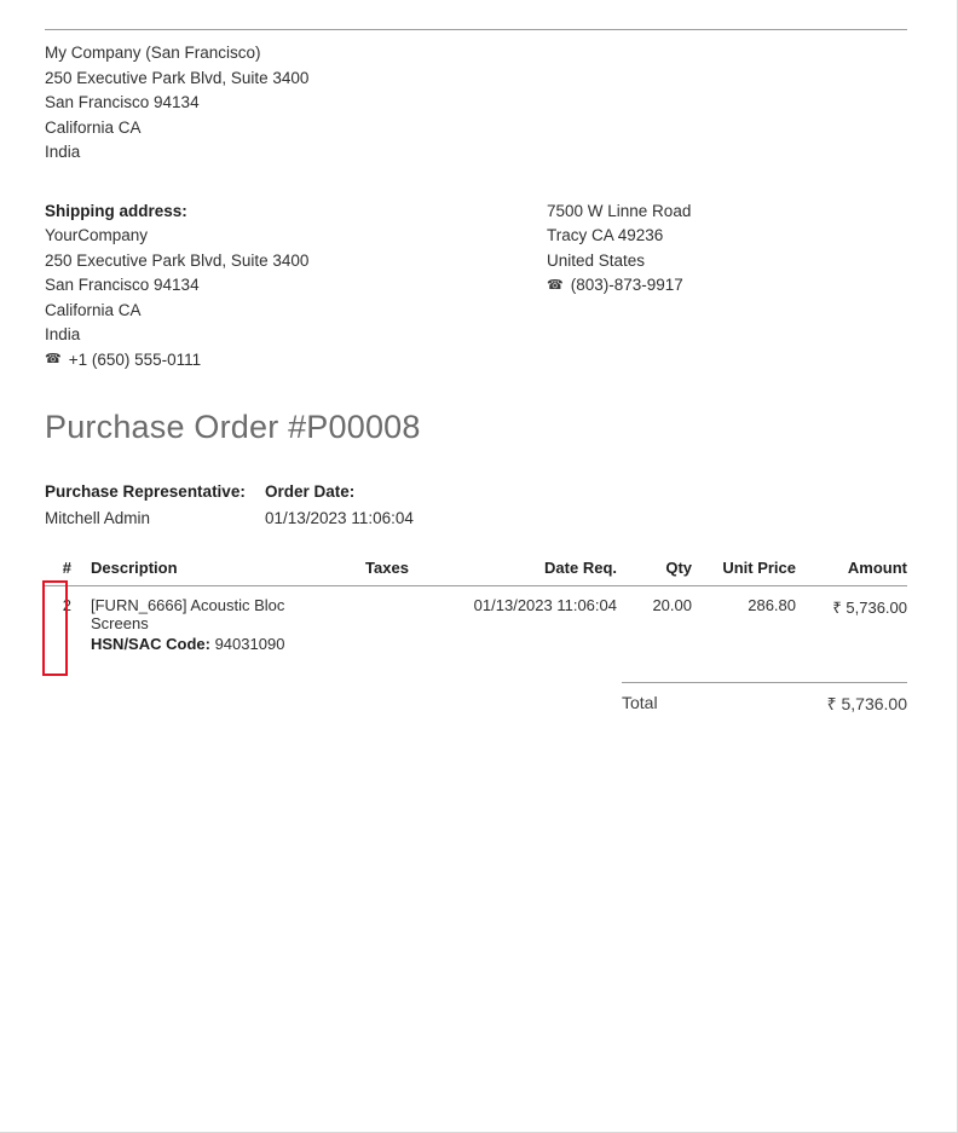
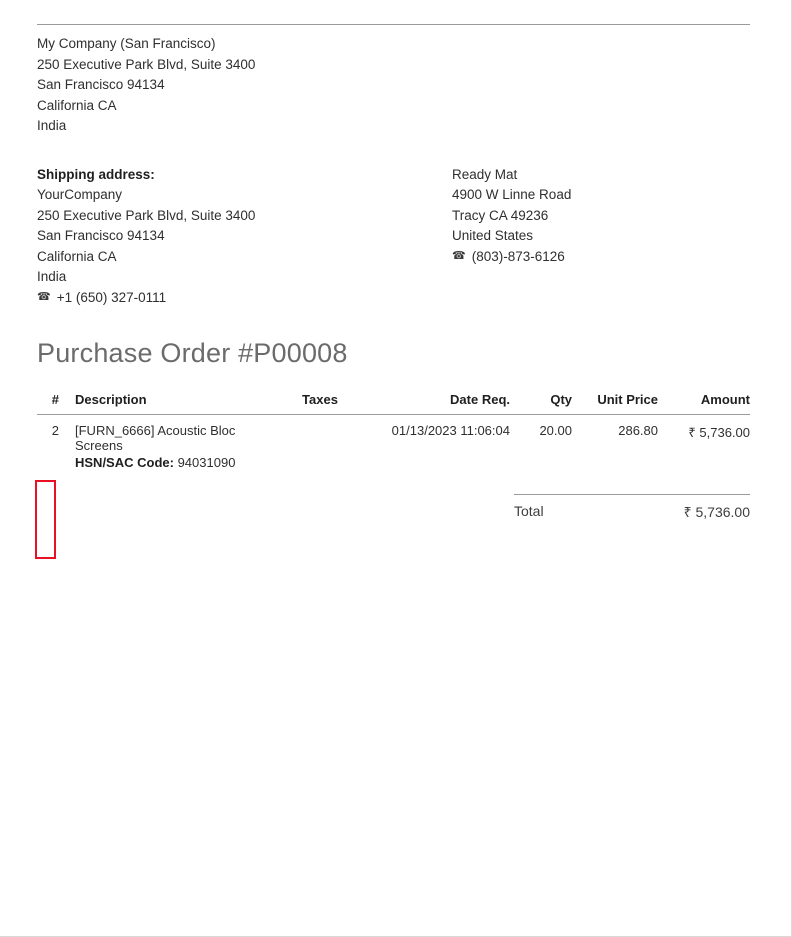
  My Company (San Francisco)
  250 Executive Park Blvd, Suite 3400
  San Francisco 94134
  California CA
  India
  Shipping address:
  YourCompany
  250 Executive Park Blvd, Suite 3400
  San Francisco 94134
  California CA
  India
  ☎
- +1 (650) 555-0111
+ +1 (650) 327-0111
+ Ready Mat
- 7500 W Linne Road
+ 4900 W Linne Road
  Tracy CA 49236
  United States
  ☎
- (803)-873-9917
+ (803)-873-6126
  Purchase Order #P00008
- Purchase Representative:
- Mitchell Admin
- Order Date:
- 01/13/2023 11:06:04
  #	Description	Taxes	Date Req.	Qty	Unit Price	Amount
  2	[FURN_6666] Acoustic Bloc Screens HSN/SAC Code: 94031090		01/13/2023 11:06:04	20.00	286.80	₹ 5,736.00
  Total
  ₹ 5,736.00
